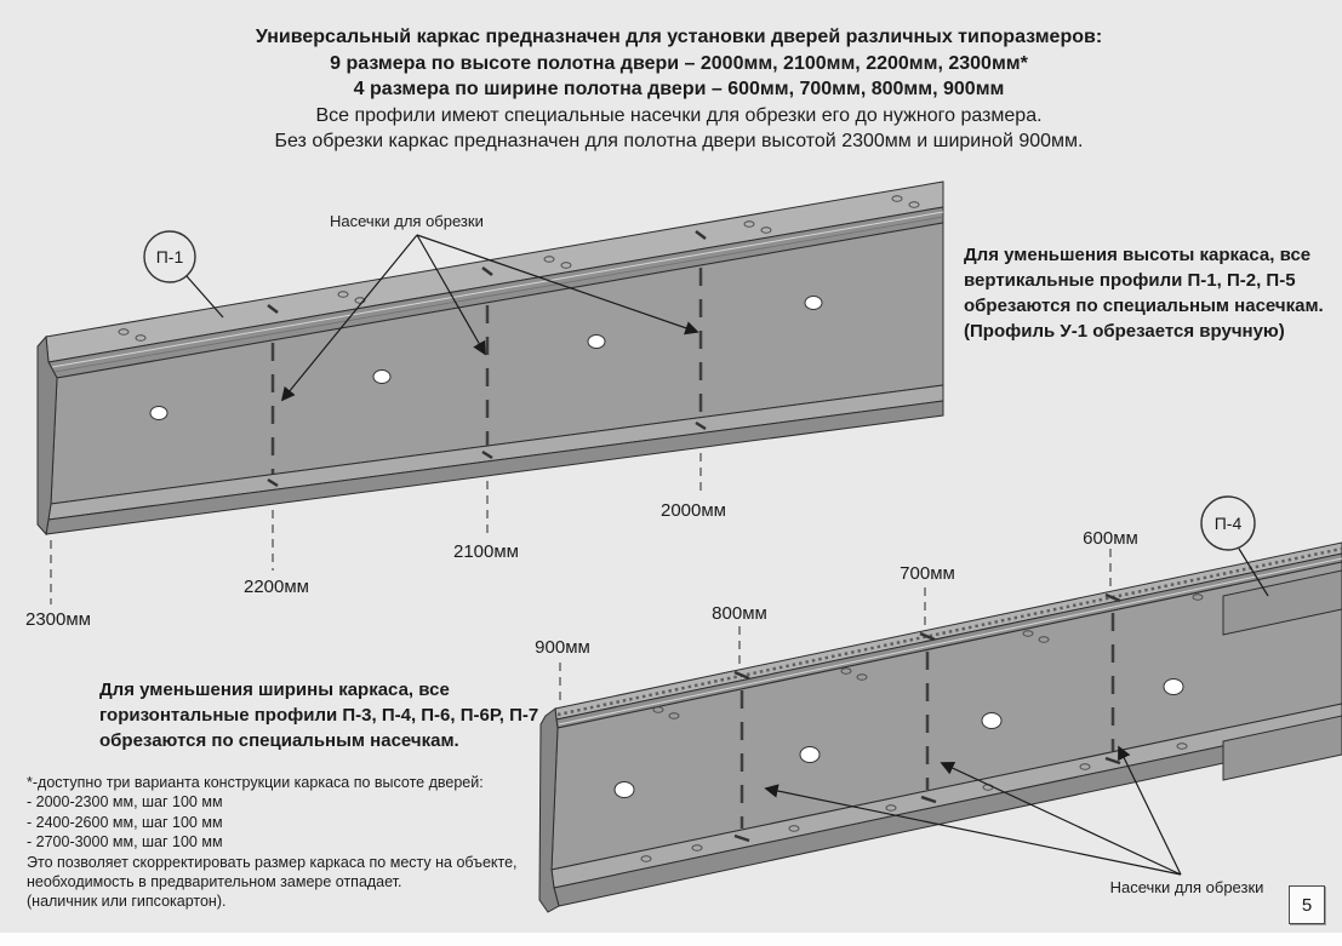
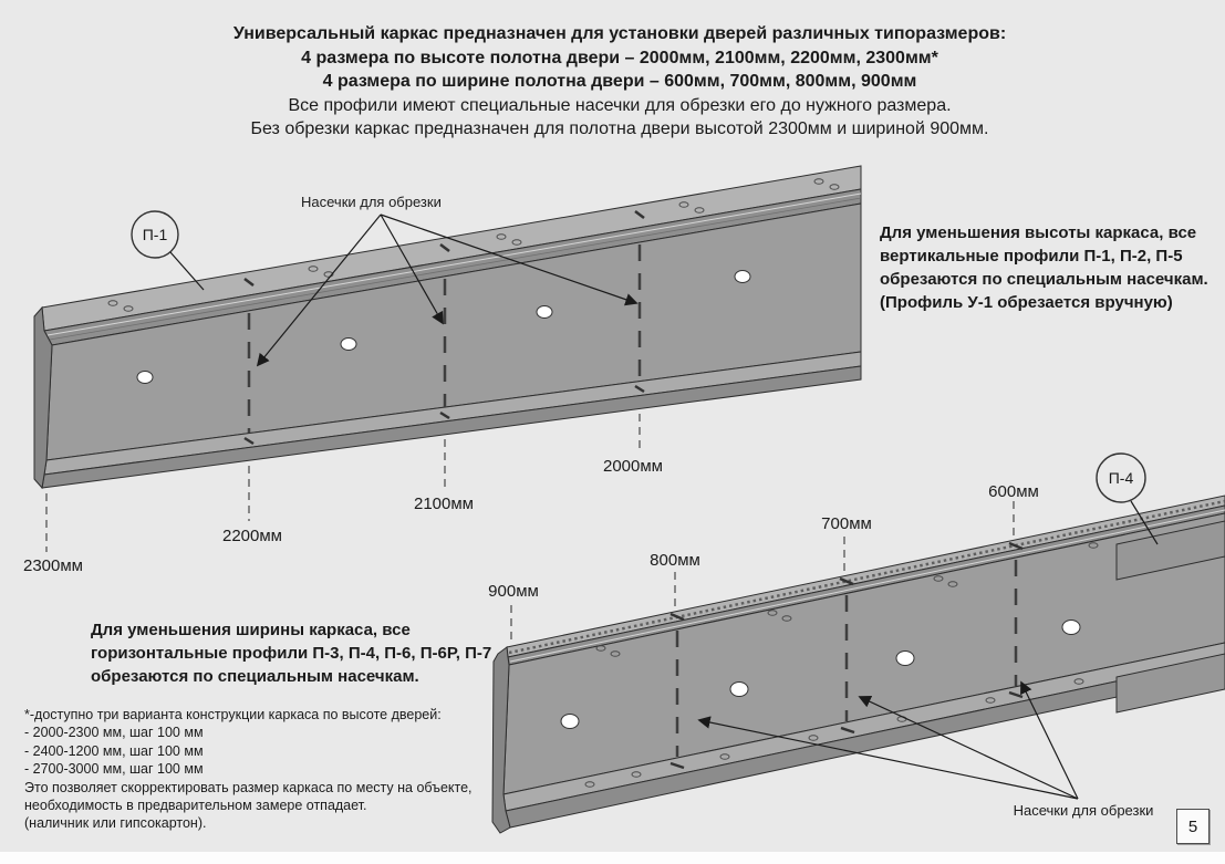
  Универсальный каркас предназначен для установки дверей различных типоразмеров:
- 9 размера по высоте полотна двери – 2000мм, 2100мм, 2200мм, 2300мм*
+ 4 размера по высоте полотна двери – 2000мм, 2100мм, 2200мм, 2300мм*
  4 размера по ширине полотна двери – 600мм, 700мм, 800мм, 900мм
  Все профили имеют специальные насечки для обрезки его до нужного размера.
  Без обрезки каркас предназначен для полотна двери высотой 2300мм и шириной 900мм.
  2300мм
  2200мм
  2100мм
  2000мм
  900мм
  800мм
  700мм
  600мм
  П-1
  П-4
  Насечки для обрезки
  Насечки для обрезки
  Для уменьшения высоты каркаса, все
  вертикальные профили П-1, П-2, П-5
  обрезаются по специальным насечкам.
  (Профиль У-1 обрезается вручную)
  Для уменьшения ширины каркаса, все
  горизонтальные профили П-3, П-4, П-6, П-6Р, П-7
  обрезаются по специальным насечкам.
  *-доступно три варианта конструкции каркаса по высоте дверей:
  - 2000-2300 мм, шаг 100 мм
- - 2400-2600 мм, шаг 100 мм
+ - 2400-1200 мм, шаг 100 мм
  - 2700-3000 мм, шаг 100 мм
  Это позволяет скорректировать размер каркаса по месту на объекте,
  необходимость в предварительном замере отпадает.
  (наличник или гипсокартон).
  5
